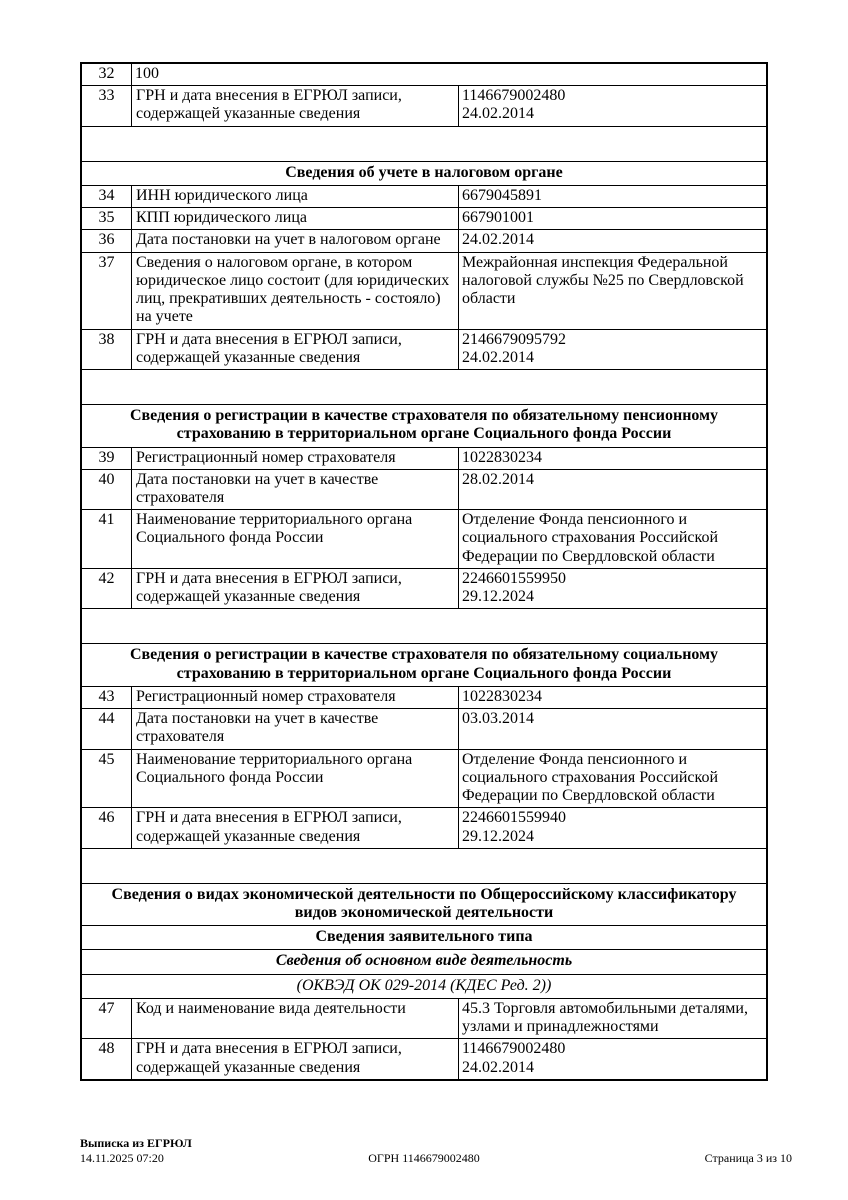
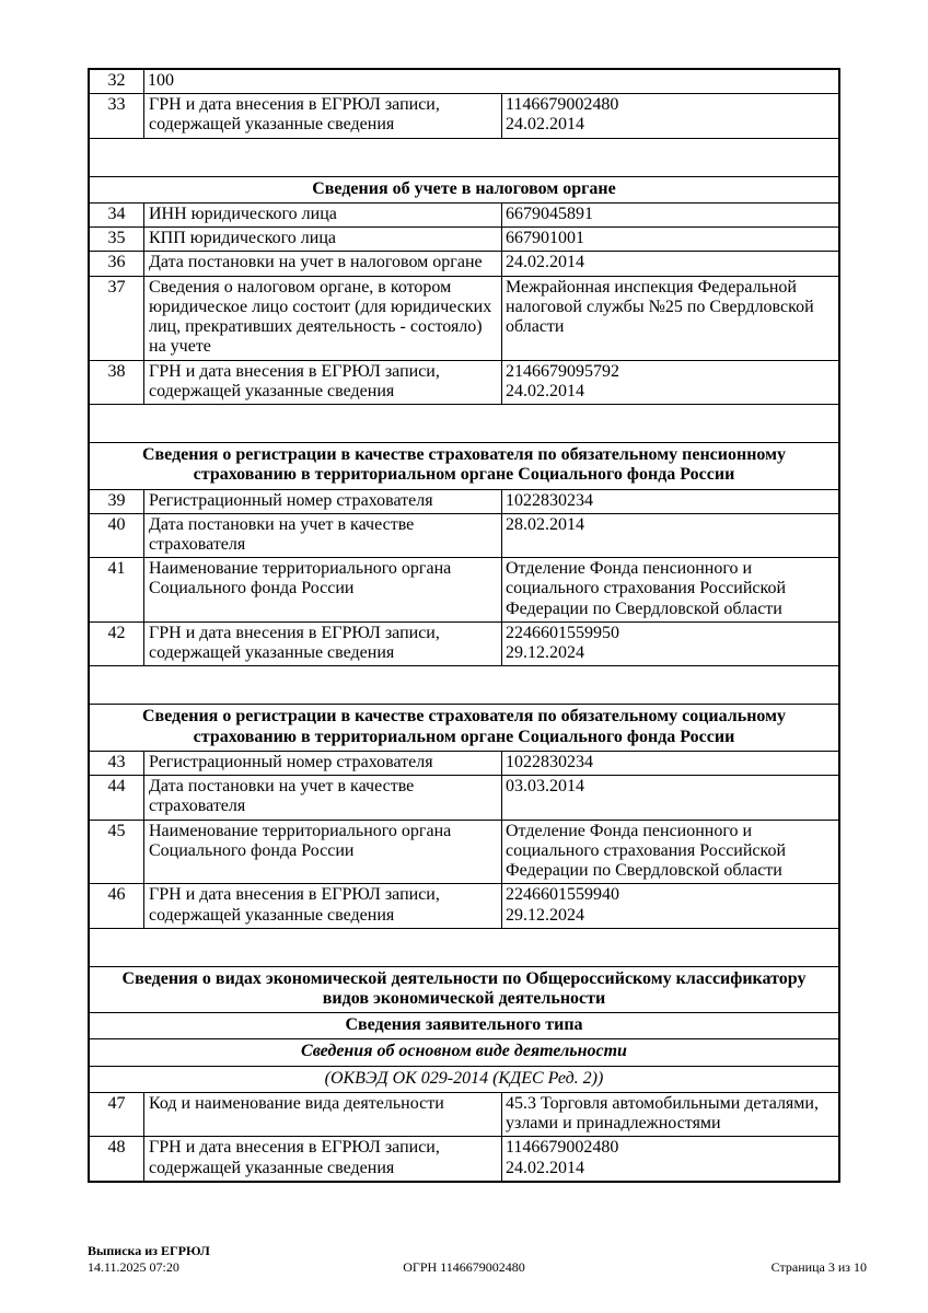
  32
  100
  33
  ГРН и дата внесения в ЕГРЮЛ записи, содержащей указанные сведения
  1146679002480
  24.02.2014
  Сведения об учете в налоговом органе
  34
  ИНН юридического лица
  6679045891
  35
  КПП юридического лица
  667901001
  36
  Дата постановки на учет в налоговом органе
  24.02.2014
  37
  Сведения о налоговом органе, в котором юридическое лицо состоит (для юридических лиц, прекративших деятельность - состояло) на учете
  Межрайонная инспекция Федеральной налоговой службы №25 по Свердловской области
  38
  ГРН и дата внесения в ЕГРЮЛ записи, содержащей указанные сведения
  2146679095792
  24.02.2014
  Сведения о регистрации в качестве страхователя по обязательному пенсионному страхованию в территориальном органе Социального фонда России
  39
  Регистрационный номер страхователя
  1022830234
  40
  Дата постановки на учет в качестве страхователя
  28.02.2014
  41
  Наименование территориального органа Социального фонда России
  Отделение Фонда пенсионного и социального страхования Российской Федерации по Свердловской области
  42
  ГРН и дата внесения в ЕГРЮЛ записи, содержащей указанные сведения
  2246601559950
  29.12.2024
  Сведения о регистрации в качестве страхователя по обязательному социальному страхованию в территориальном органе Социального фонда России
  43
  Регистрационный номер страхователя
  1022830234
  44
  Дата постановки на учет в качестве страхователя
  03.03.2014
  45
  Наименование территориального органа Социального фонда России
  Отделение Фонда пенсионного и социального страхования Российской Федерации по Свердловской области
  46
  ГРН и дата внесения в ЕГРЮЛ записи, содержащей указанные сведения
  2246601559940
  29.12.2024
  Сведения о видах экономической деятельности по Общероссийскому классификатору видов экономической деятельности
  Сведения заявительного типа
- Сведения об основном виде деятельность
+ Сведения об основном виде деятельности
  (ОКВЭД ОК 029-2014 (КДЕС Ред. 2))
  47
  Код и наименование вида деятельности
  45.3 Торговля автомобильными деталями, узлами и принадлежностями
  48
  ГРН и дата внесения в ЕГРЮЛ записи, содержащей указанные сведения
  1146679002480
  24.02.2014
  Выписка из ЕГРЮЛ
  14.11.2025 07:20
  ОГРН 1146679002480
  Страница 3 из 10
